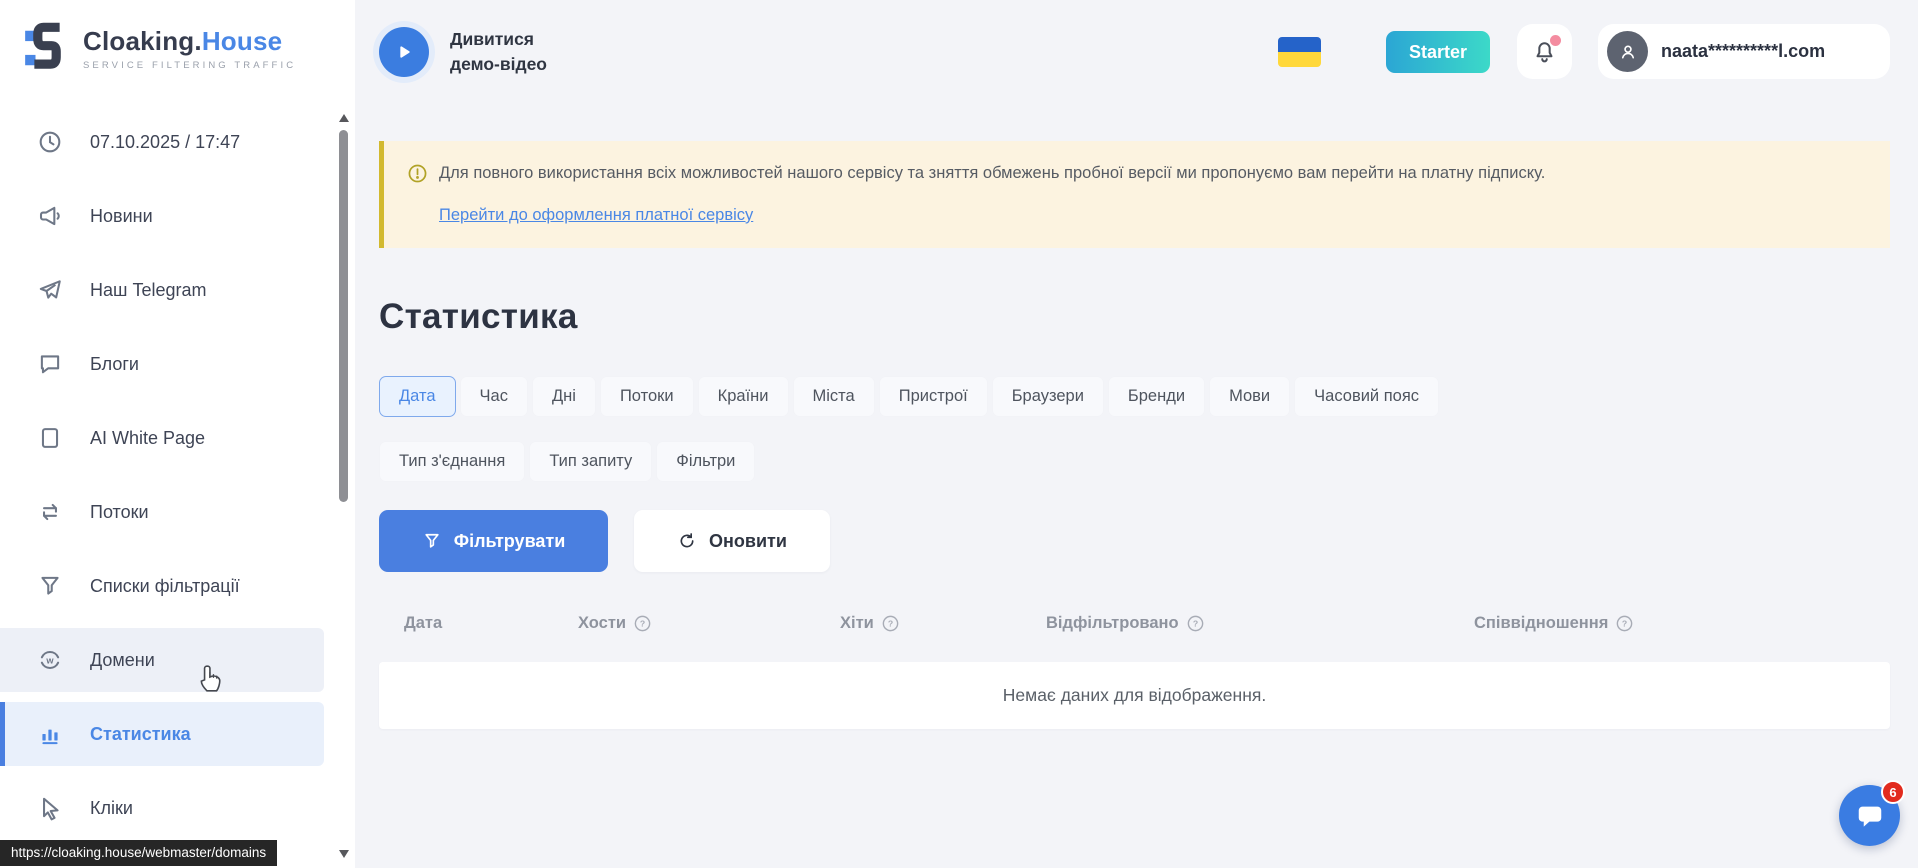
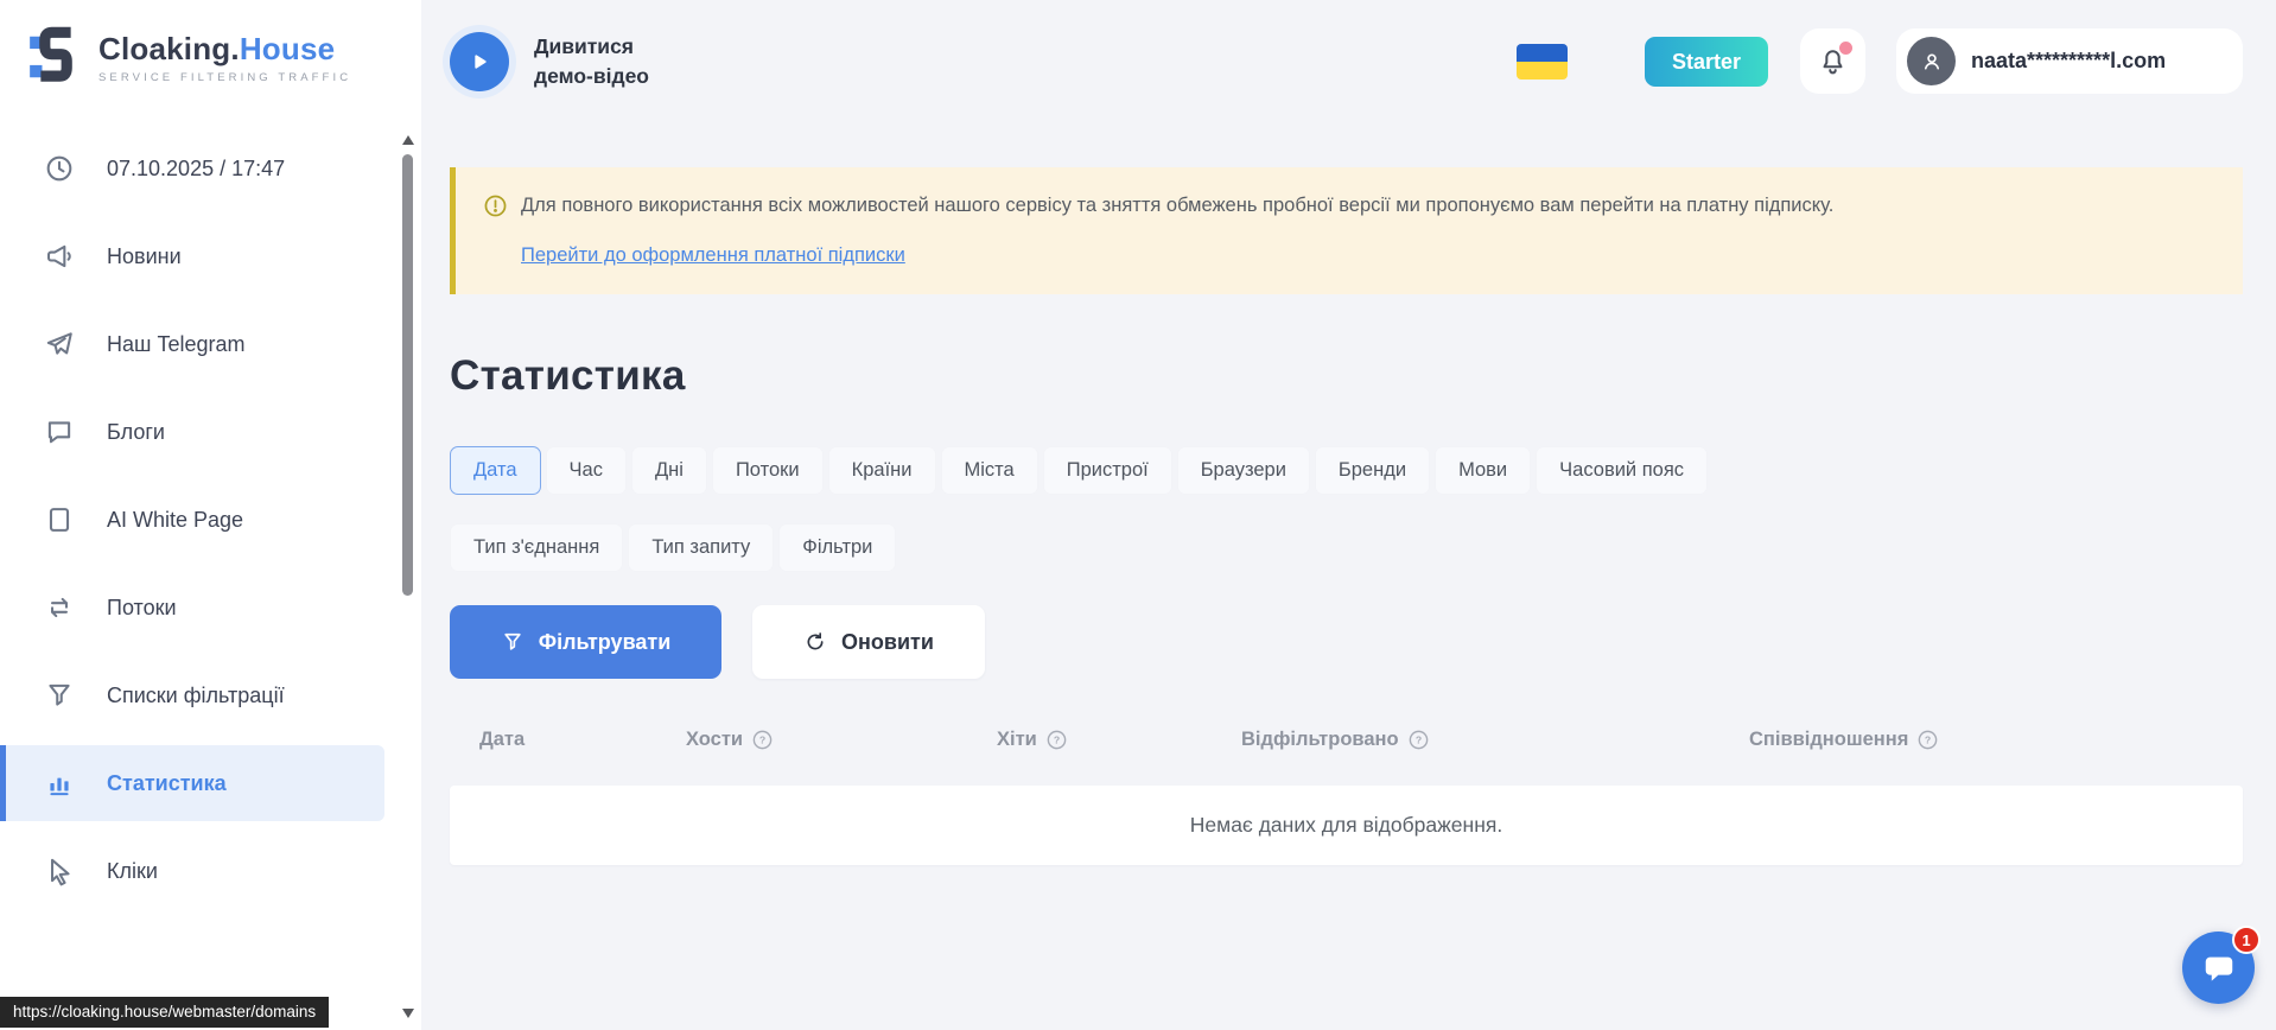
  Cloaking.House
  SERVICE FILTERING TRAFFIC
  07.10.2025 / 17:47
  Новини
  Наш Telegram
  Блоги
  AI White Page
  Потоки
  Списки фільтрації
- w
- Домени
  Статистика
  Кліки
  Дивитися
  демо-відео
  Starter
  naata**********l.com
  Для повного використання всіх можливостей нашого сервісу та зняття обмежень пробної версії ми пропонуємо вам перейти на платну підписку.
- Перейти до оформлення платної сервісу
+ Перейти до оформлення платної підписки
  Статистика
  Дата
  Час
  Дні
  Потоки
  Країни
  Міста
  Пристрої
  Браузери
  Бренди
  Мови
  Часовий пояс
  Тип з'єднання
  Тип запиту
  Фільтри
  Фільтрувати
  Оновити
  Дата
  Хости
  ?
  Хіти
  ?
  Відфільтровано
  ?
  Співвідношення
  ?
  Немає даних для відображення.
- 6
+ 1
  https://cloaking.house/webmaster/domains
